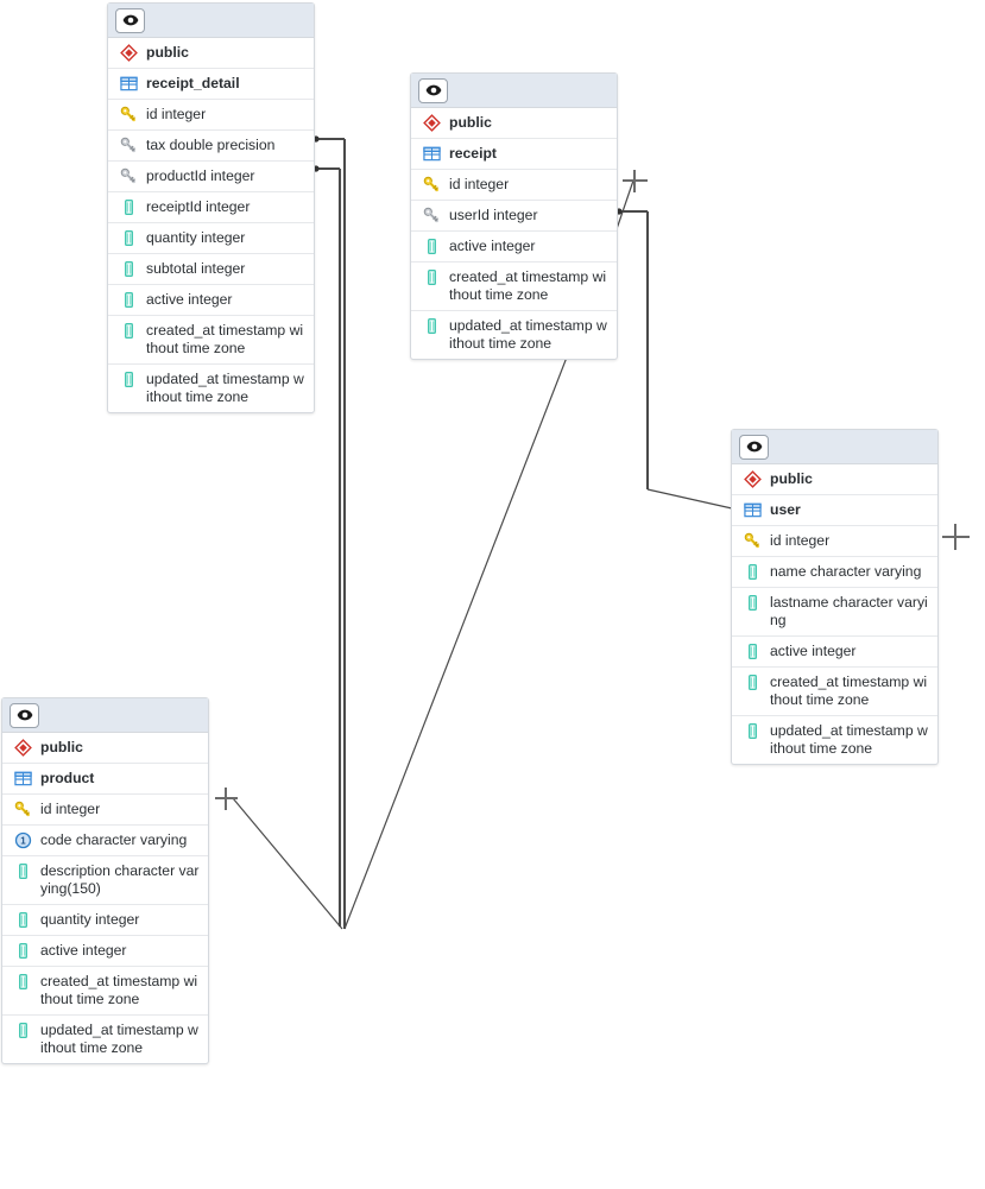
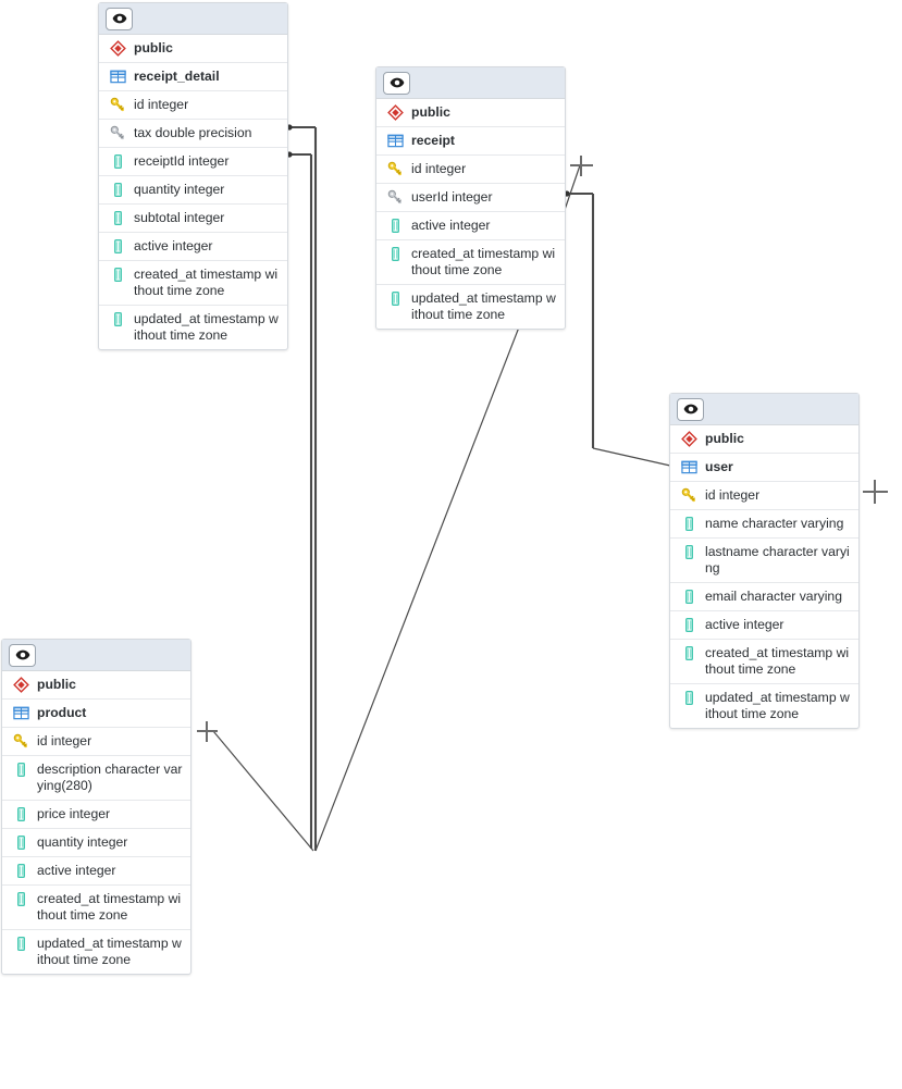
  public
  receipt_detail
  id integer
  tax double precision
- productId integer
  receiptId integer
  quantity integer
  subtotal integer
  active integer
  created_at timestamp without time zone
  updated_at timestamp without time zone
  public
  receipt
  id integer
  userId integer
  active integer
  created_at timestamp without time zone
  updated_at timestamp without time zone
  public
  user
  id integer
  name character varying
  lastname character varying
+ email character varying
  active integer
  created_at timestamp without time zone
  updated_at timestamp without time zone
  public
  product
  id integer
- code character varying
- description character varying(150)
+ description character varying(280)
+ price integer
  quantity integer
  active integer
  created_at timestamp without time zone
  updated_at timestamp without time zone
